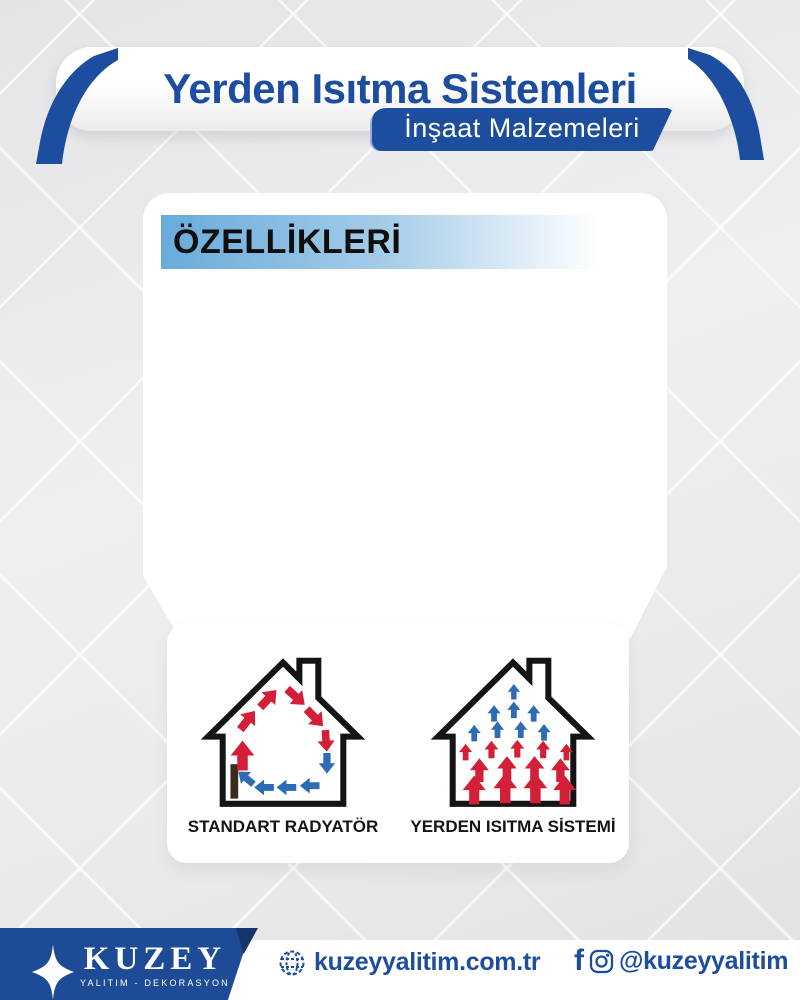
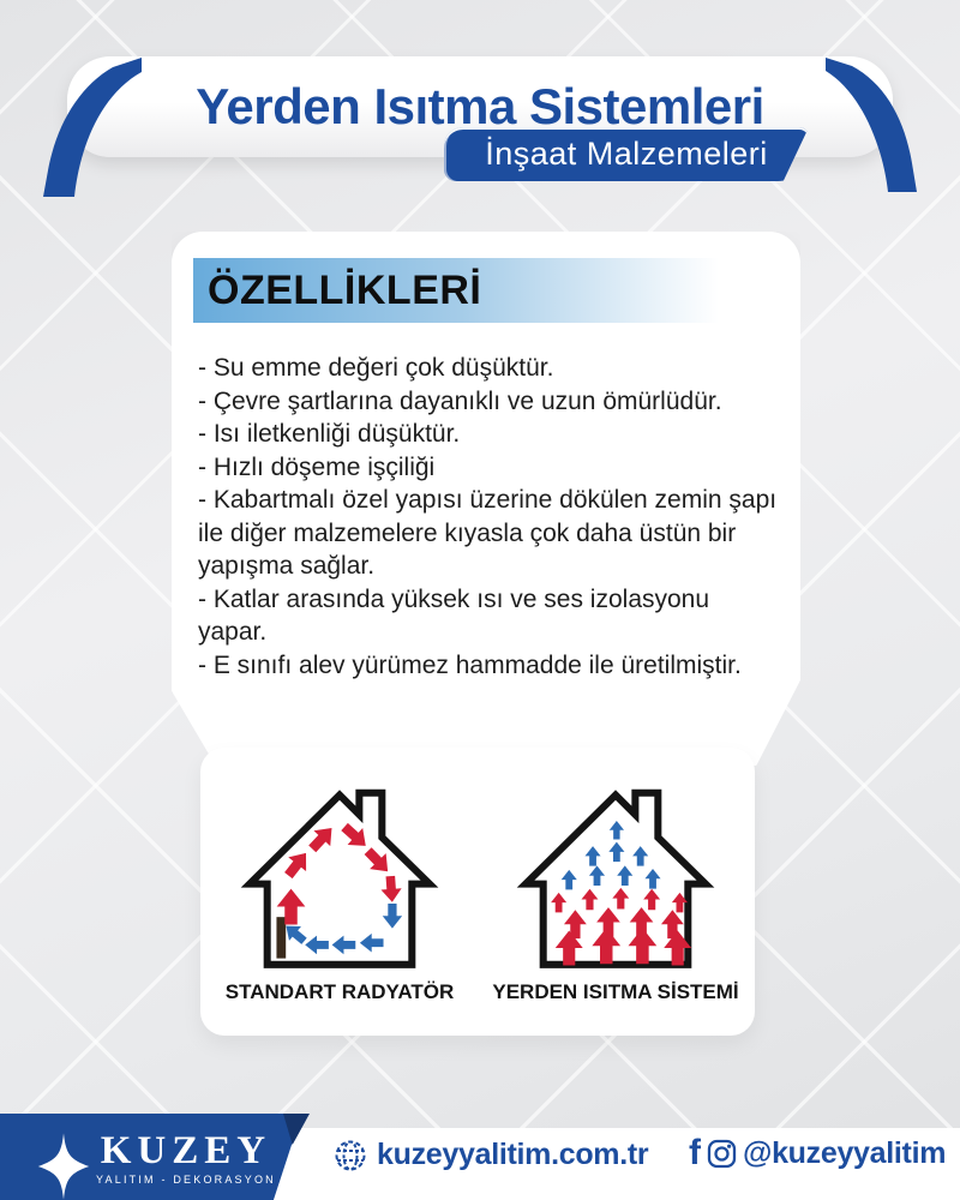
  Yerden Isıtma Sistemleri
  İnşaat Malzemeleri
  ÖZELLİKLERİ
+ - Su emme değeri çok düşüktür.
+ - Çevre şartlarına dayanıklı ve uzun ömürlüdür.
+ - Isı iletkenliği düşüktür.
+ - Hızlı döşeme işçiliği
+ - Kabartmalı özel yapısı üzerine dökülen zemin şapı ile diğer malzemelere kıyasla çok daha üstün bir yapışma sağlar.
+ - Katlar arasında yüksek ısı ve ses izolasyonu yapar.
+ - E sınıfı alev yürümez hammadde ile üretilmiştir.
  STANDART RADYATÖR
  YERDEN ISITMA SİSTEMİ
  KUZEY
  YALITIM - DEKORASYON
  kuzeyyalitim.com.tr
  f
  @kuzeyyalitim
